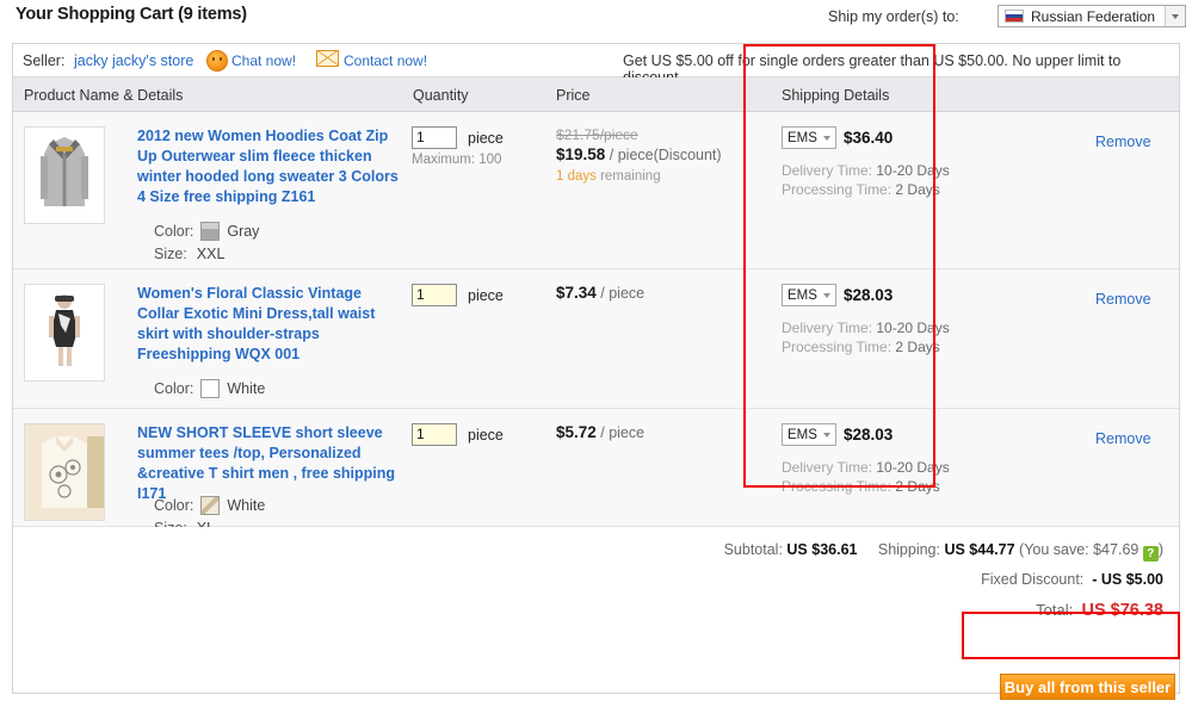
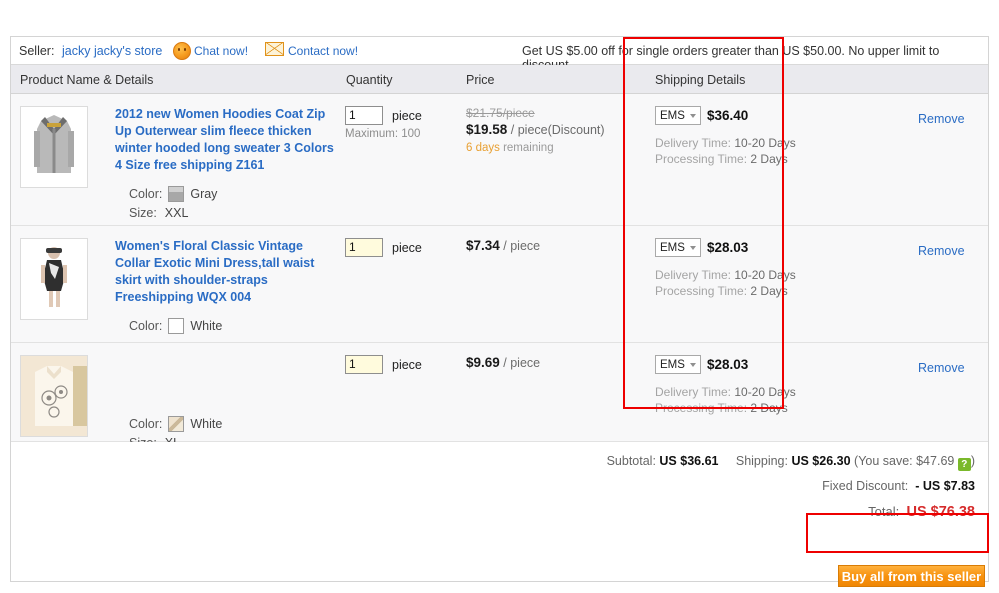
- Your Shopping Cart (9 items)
- Ship my order(s) to:
- Russian Federation
  Seller:
  jacky jacky's store
  Chat now!
  Contact now!
  Get US $5.00 off for single orders greater than US $50.00. No upper limit to
  Product Name & Details
  Quantity
  Price
  Shipping Details
  2012 new Women Hoodies Coat Zip Up Outerwear slim fleece thicken winter hooded long sweater 3 Colors 4 Size free shipping Z161
  Color:
  Gray
  Size:
  XXL
  1
  piece
  Maximum: 100
  $21.75/piece
  $19.58 / piece(Discount)
- 1 days remaining
+ 6 days remaining
  EMS
  $36.40
  Delivery Time: 10-20 Days
  Processing Time: 2 Days
  Remove
- Women's Floral Classic Vintage Collar Exotic Mini Dress,tall waist skirt with shoulder-straps Freeshipping WQX 001
+ Women's Floral Classic Vintage Collar Exotic Mini Dress,tall waist skirt with shoulder-straps Freeshipping WQX 004
  Color:
  White
  1
  piece
  $7.34 / piece
  EMS
  $28.03
  Delivery Time: 10-20 Days
  Processing Time: 2 Days
  Remove
- NEW SHORT SLEEVE short sleeve summer tees /top, Personalized &creative T shirt men , free shipping I171
  Color:
  White
  1
  piece
- $5.72 / piece
+ $9.69 / piece
  EMS
  $28.03
  Delivery Time: 10-20 Days
  Processing Time: 2 Days
  Remove
- Subtotal: US $36.61 Shipping: US $44.77 (You save: $47.69 ? )
+ Subtotal: US $36.61 Shipping: US $26.30 (You save: $47.69 ? )
- Fixed Discount: - US $5.00
+ Fixed Discount: - US $7.83
  Total: US $76.38
  Buy all from this seller
